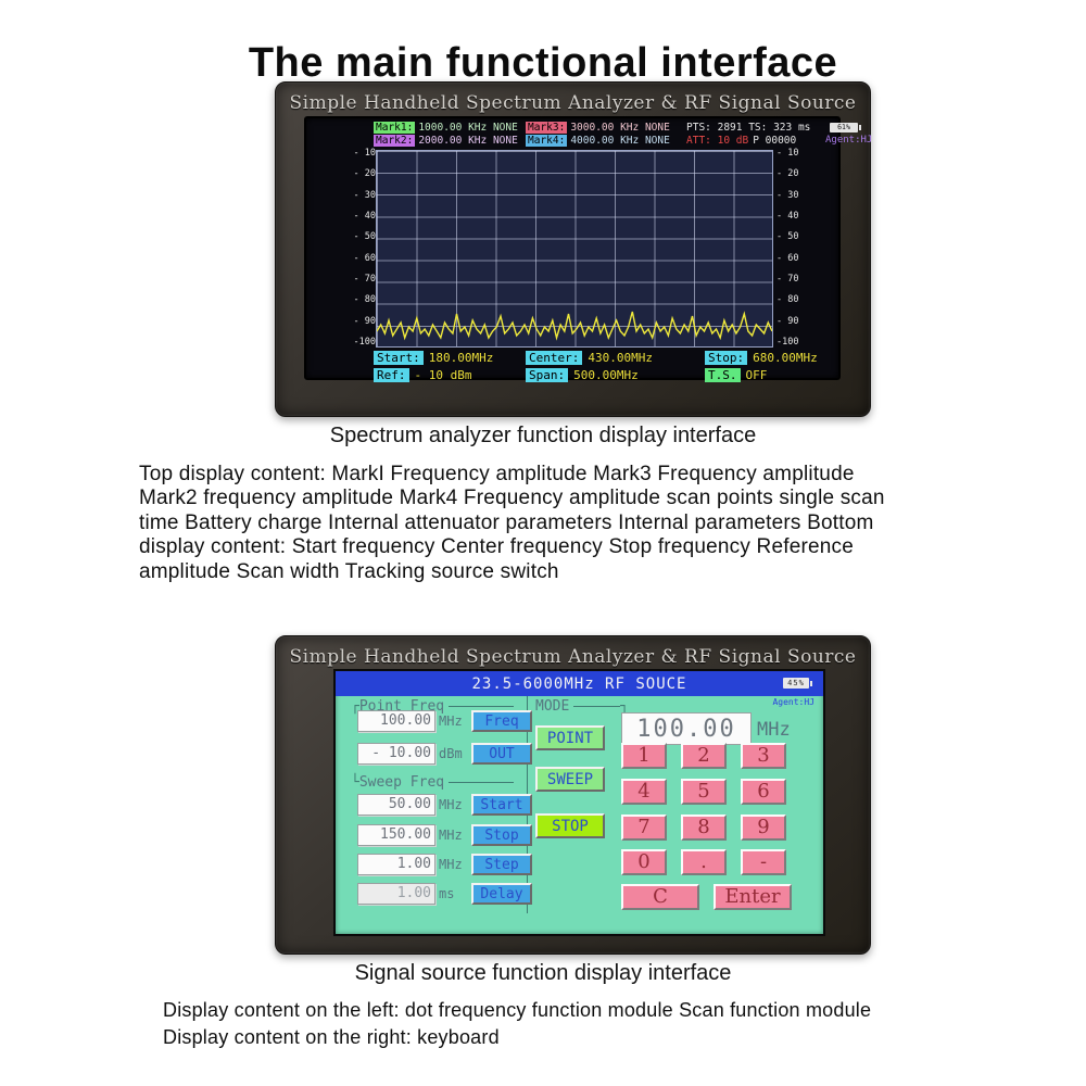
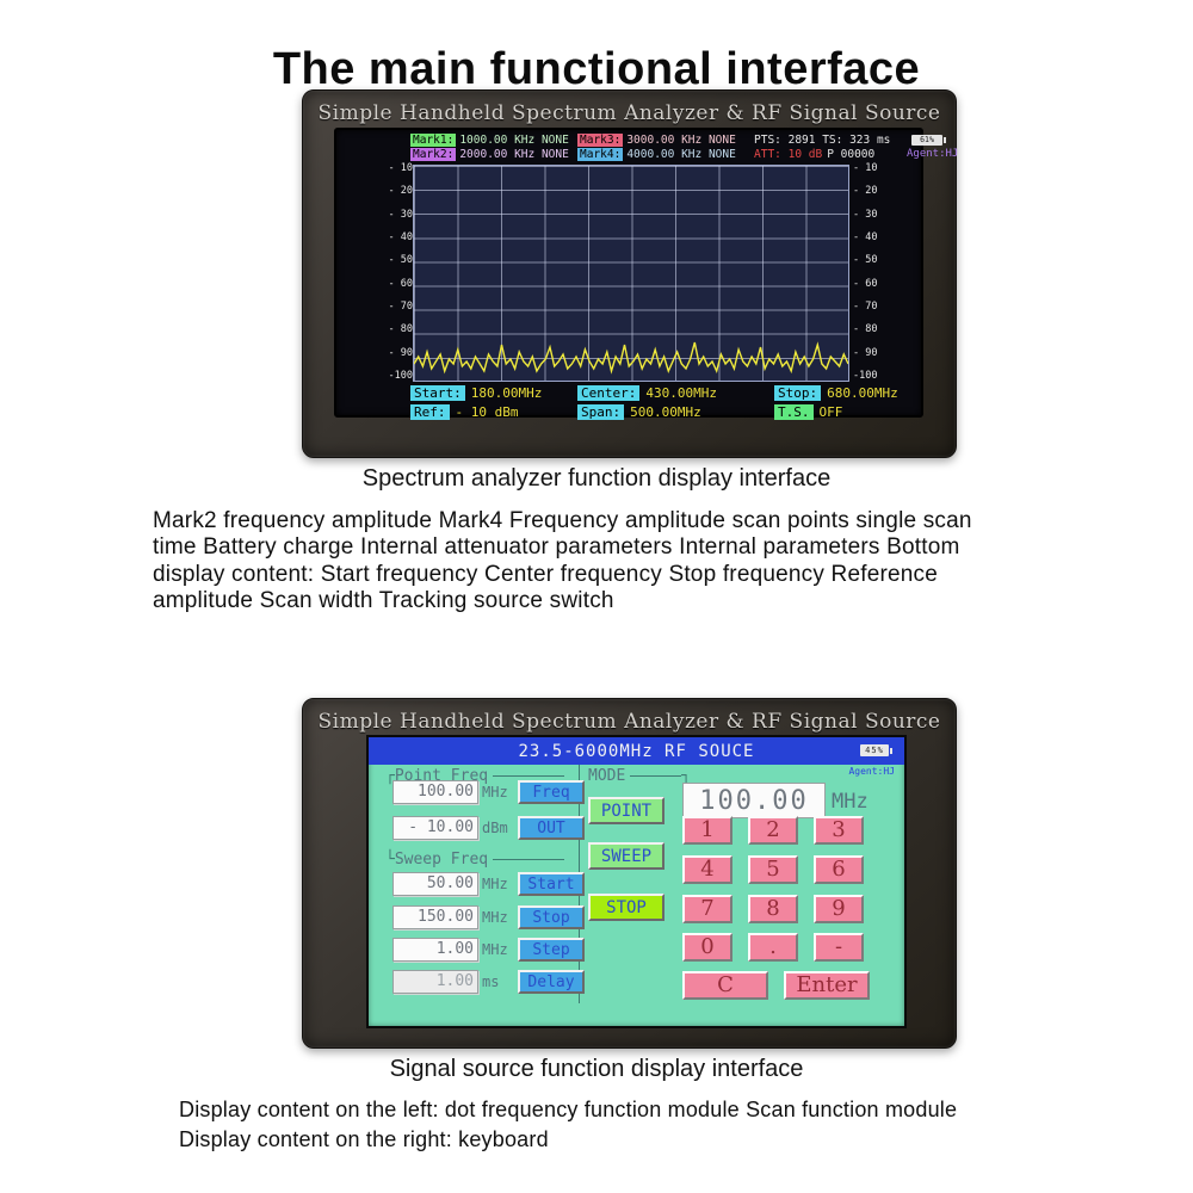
  The main functional interface
  Simple Handheld Spectrum Analyzer & RF Signal Source
  Mark1: 1000.00 KHz NONE
  Mark3: 3000.00 KHz NONE
  PTS: 2891 TS: 323 ms
  61%
  Mark2: 2000.00 KHz NONE
  Mark4: 4000.00 KHz NONE
  ATT: 10 dB P 00000
  Agent:HJ
  - 10
  - 20
  - 30
  - 40
  - 50
  - 60
  - 70
  - 80
  - 90
  -100
  - 10
  - 20
  - 30
  - 40
  - 50
  - 60
  - 70
  - 80
  - 90
  -100
  Start: 180.00MHz
  Center: 430.00MHz
  Stop: 680.00MHz
  Ref: - 10 dBm
  Span: 500.00MHz
  T.S. OFF
  Spectrum analyzer function display interface
- Top display content: MarkI Frequency amplitude Mark3 Frequency amplitude
  Mark2 frequency amplitude Mark4 Frequency amplitude scan points single scan
  time Battery charge Internal attenuator parameters Internal parameters Bottom
  display content: Start frequency Center frequency Stop frequency Reference
  amplitude Scan width Tracking source switch
  Simple Handheld Spectrum Analyzer & RF Signal Source
  23.5-6000MHz RF SOUCE
  45%
  Agent:HJ
  ┌
  Point Freq
  └
  Sweep Freq
  MODE
  ┐
  100.00
  MHz
  Freq
  - 10.00
  dBm
  OUT
  50.00
  MHz
  Start
  150.00
  MHz
  Stop
  1.00
  MHz
  Step
  1.00
  ms
  Delay
  POINT
  SWEEP
  STOP
  100.00
  MHz
  1
  2
  3
  4
  5
  6
  7
  8
  9
  0
  .
  -
  C
  Enter
  Signal source function display interface
  Display content on the left: dot frequency function module Scan function module
  Display content on the right: keyboard
